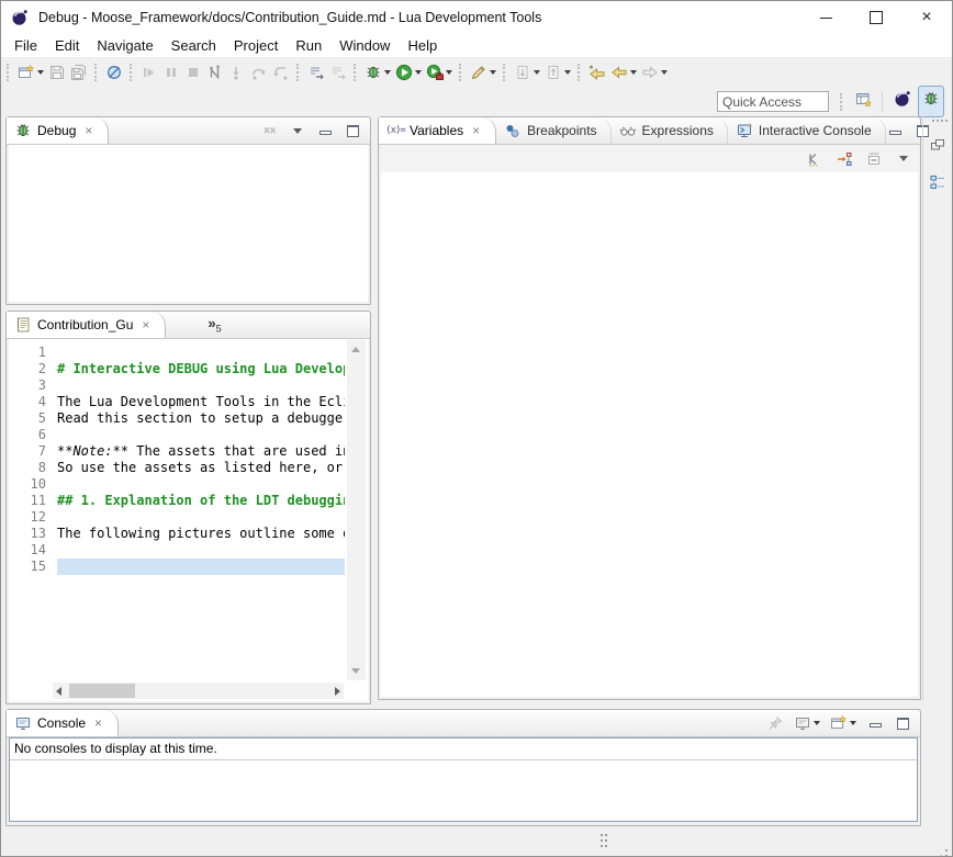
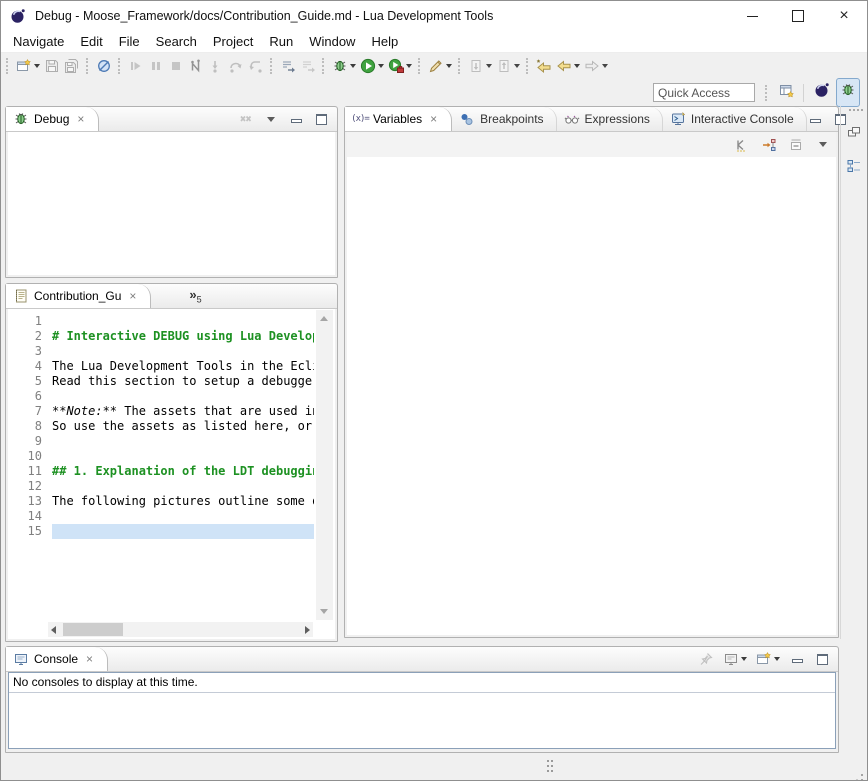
  Debug - Moose_Framework/docs/Contribution_Guide.md - Lua Development Tools
  ×
- File
+ Navigate
  Edit
- Navigate
+ File
  Search
  Project
  Run
  Window
  Help
  Quick Access
  Debug
  ×
  (x)=
  Variables
  ×
  Breakpoints
  Expressions
  Interactive Console
  Contribution_Gu
  ×
  »5
  1
  2
  # Interactive DEBUG using Lua Develo
  3
  4
  The Lua Development Tools in the Ecl
  5
  Read this section to setup a debugge
  6
  7
  **Note:** The assets that are used i
  8
  So use the assets as listed here, or
+ 9
  10
  11
  ## 1. Explanation of the LDT debuggi
  12
  13
  The following pictures outline some
  14
  15
  Console
  ×
  No consoles to display at this time.
